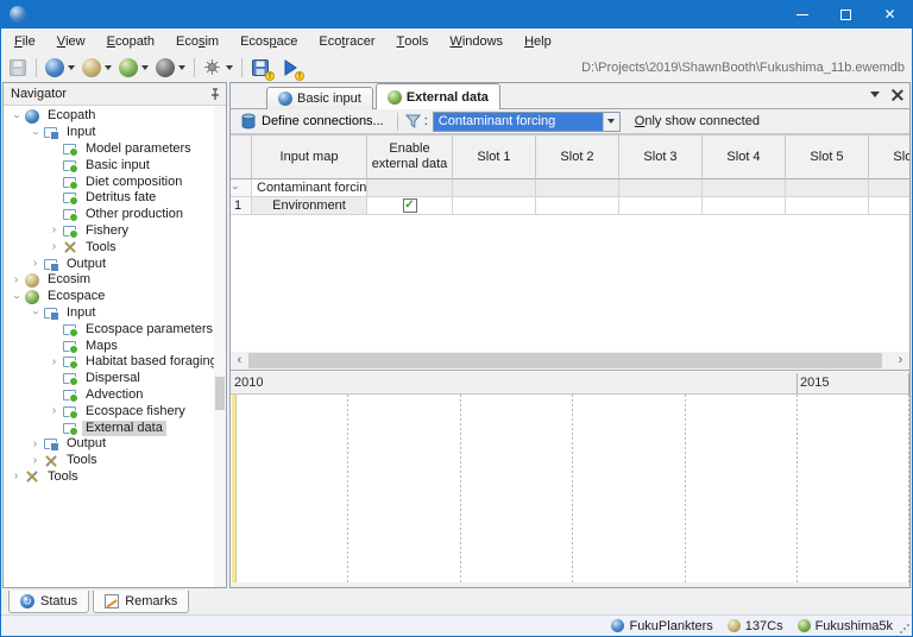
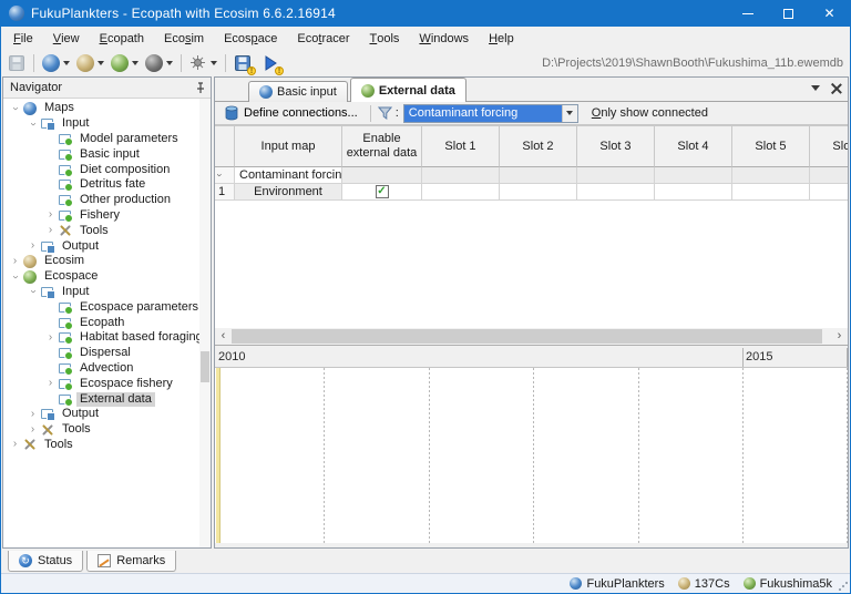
+ FukuPlankters - Ecopath with Ecosim 6.6.2.16914
  ✕
  F
  ile
  V
  iew
  E
  copath
  Eco
  s
  im
  Ecos
  p
  ace
  Eco
  t
  racer
  T
  ools
  W
  indows
  H
  elp
  D:\Projects\2019\ShawnBooth\Fukushima_11b.ewemdb
  Navigator
- Ecopath
+ Maps
  Input
  Model parameters
  Basic input
  Diet composition
  Detritus fate
  Other production
  ›
  Fishery
  ›
  Tools
  ›
  Output
  ›
  Ecosim
  Ecospace
  Input
  Ecospace parameters
- Maps
+ Ecopath
  ›
  Habitat based foragin
  Dispersal
  Advection
  ›
  Ecospace fishery
  External data
  ›
  Output
  ›
  Tools
  ›
  Tools
  Basic input
  External data
  Define connections...
  :
  Contaminant forcing
  Only show connected
  Input map
  Enable external data
  Slot 1
  Slot 2
  Slot 3
  Slot 4
  Slot 5
  Contaminant forcin
  1
  Environment
  ‹
  ›
  2010
  2015
  Status
  Remarks
  FukuPlankters
  137Cs
  Fukushima5k
